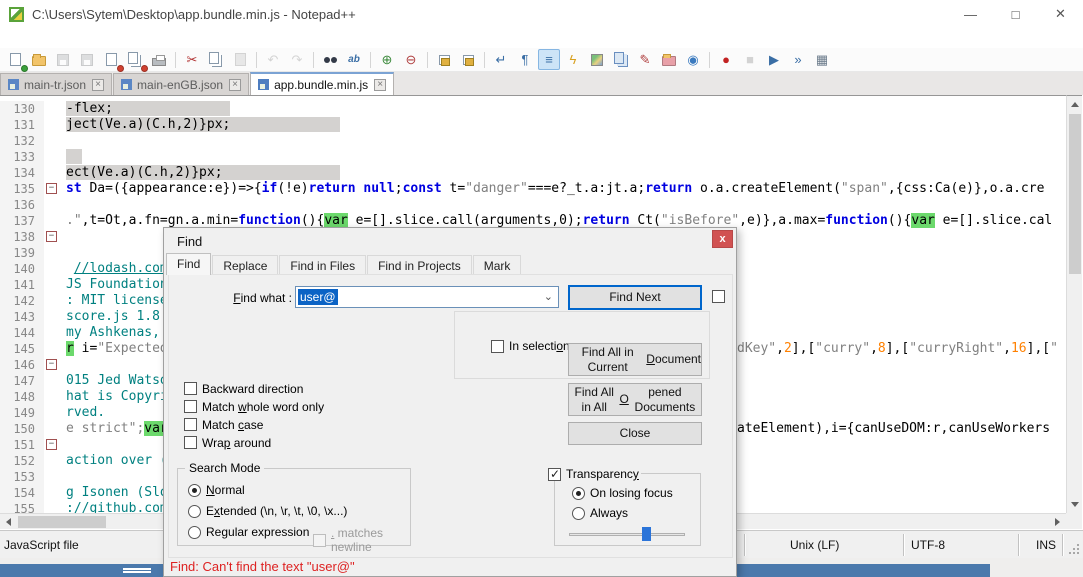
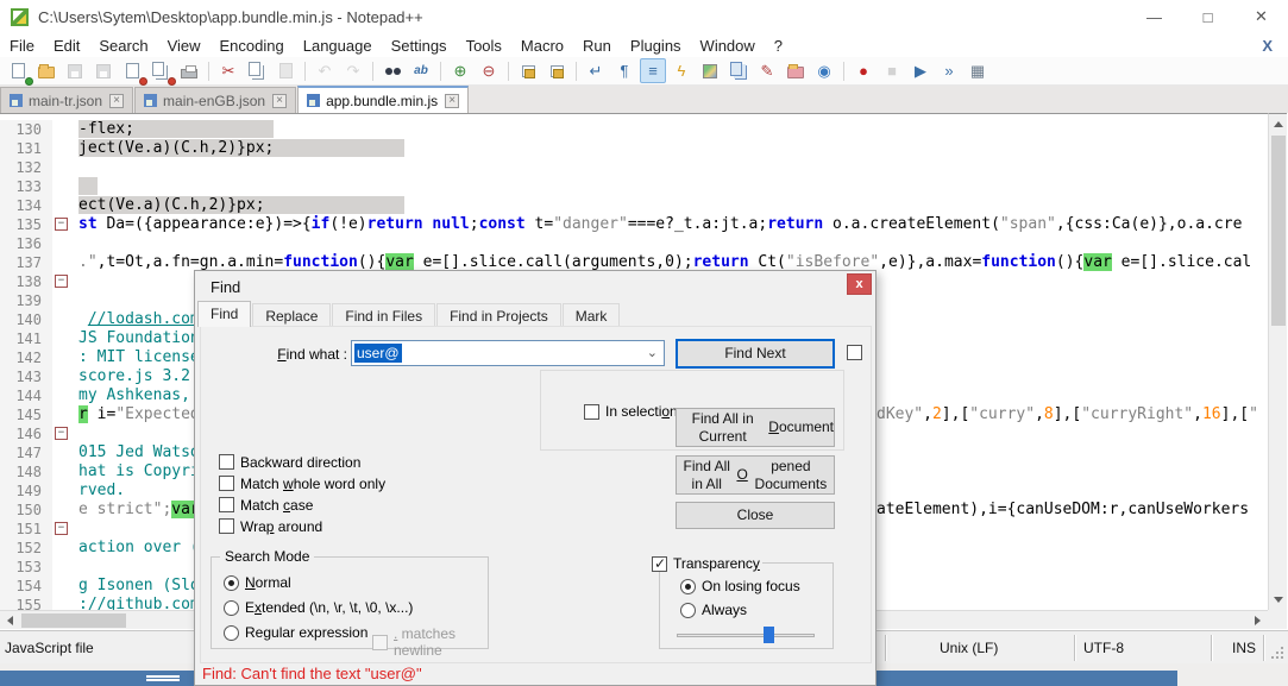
  C:\Users\Sytem\Desktop\app.bundle.min.js - Notepad++
  —
  □
  ✕
+ File
+ Edit
+ Search
+ View
+ Encoding
+ Language
+ Settings
+ Tools
+ Macro
+ Run
+ Plugins
+ Window
+ ?
+ X
  ✂
  ↶
  ↷
  ab
  ⊕
  ⊖
  ↵
  ¶
  ≡
  ϟ
  ✎
  ◉
  ●
  ■
  ▶
  »
  ▦
  main-tr.json
  ×
  main-enGB.json
  ×
  app.bundle.min.js
  ×
  130
  -flex;
  131
  ject(Ve.a)(C.h,2)}px;
  132
  133
  134
  ect(Ve.a)(C.h,2)}px;
  135
  −
  st Da=({appearance:e})=>{if(!e)return null;const t="danger"===e?_t.a:jt.a;return o.a.createElement("span",{css:Ca(e)},o.a.cre
  136
  137
  .",t=Ot,a.fn=gn.a.min=function(){var e=[].slice.call(arguments,0);return Ct("isBefore",e)},a.max=function(){var e=[].slice.cal
  138
  −
  139
  140
  //lodash.co
  141
  JS Foundatio
  142
  : MIT licens
  143
- score.js 1.8
+ score.js 3.2
  144
  my Ashkenas,
  145
  r i="Expecte
  dKey",2],["curry",8],["curryRight",16],["
  146
  −
  147
  015 Jed Wats
  148
  hat is Copyr
  149
  rved.
  150
  e strict";va
  ateElement),i={canUseDOM:r,canUseWorkers
  151
  −
  152
  action over
  153
  154
  g Isonen (Sl
  155
  ://github.co
  JavaScript file
  Unix (LF)
  UTF-8
  INS
  Find
  x
  Find
  Replace
  Find in Files
  Find in Projects
  Mark
  Find what :
  user@
  ⌄
  Find Next
  In selection
  Find All in Current
  D
  ocument
  Find All in All
  O
  pened Documents
  Close
  Backward direction
  Match whole word only
  Match case
  Wrap around
  Search Mode
  Normal
  Extended (\n, \r, \t, \0, \x...)
  Regular expression
  . matches newline
  Transparency
  On losing focus
  Always
  Find: Can't find the text "user@"
